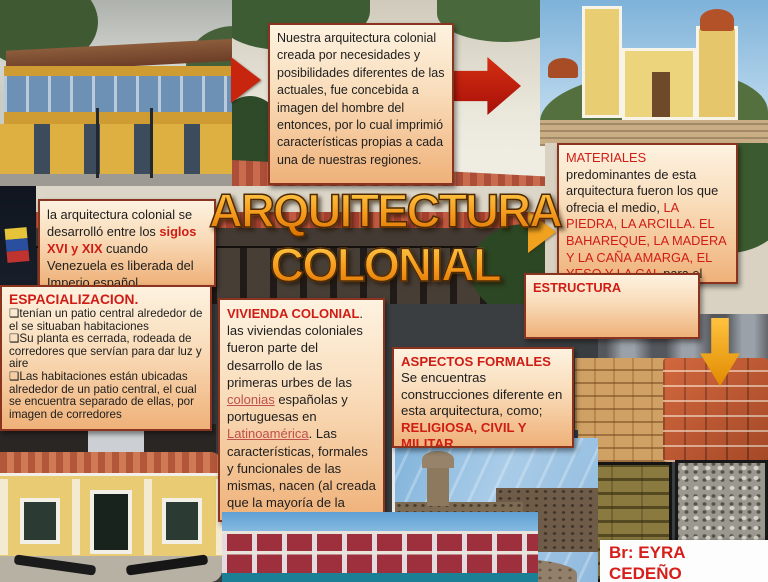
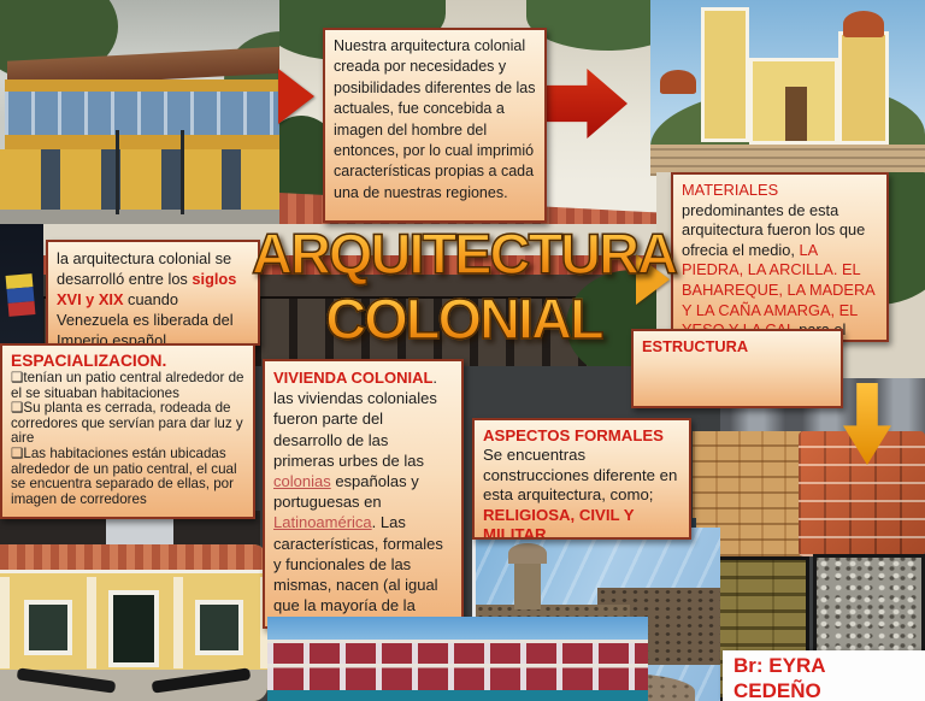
  ARQUITECTURA
  COLONIAL
  Nuestra arquitectura colonial creada por necesidades y posibilidades diferentes de las actuales, fue concebida a imagen del hombre del entonces, por lo cual imprimió características propias a cada una de nuestras regiones.
  la arquitectura colonial se desarrolló entre los siglos XVI y XIX cuando Venezuela es liberada del Imperio español.
  ESPACIALIZACION.
  ❑tenían un patio central alrededor de el se situaban habitaciones
  ❑Su planta es cerrada, rodeada de corredores que servían para dar luz y aire
  ❑Las habitaciones están ubicadas alrededor de un patio central, el cual se encuentra separado de ellas, por imagen de corredores
  VIVIENDA COLONIAL.
- las viviendas coloniales fueron parte del desarrollo de las primeras urbes de las colonias españolas y portuguesas en Latinoamérica. Las características, formales y funcionales de las mismas, nacen (al creada que la mayoría de la
+ las viviendas coloniales fueron parte del desarrollo de las primeras urbes de las colonias españolas y portuguesas en Latinoamérica. Las características, formales y funcionales de las mismas, nacen (al igual que la mayoría de la
  MATERIALES
  predominantes de esta rquitectura fueron los que recia el medio, LA IEDRA, LA ARCILLA. EL AHAREQUE, LA MADERA LA CAÑA AMARGA, EL l
  ASPECTOS FORMALES
  Se encuentras construcciones diferente en esta arquitectura, como; RELIGIOSA, CIVIL Y MILITAR.
  Br: EYRA CEDEÑO
